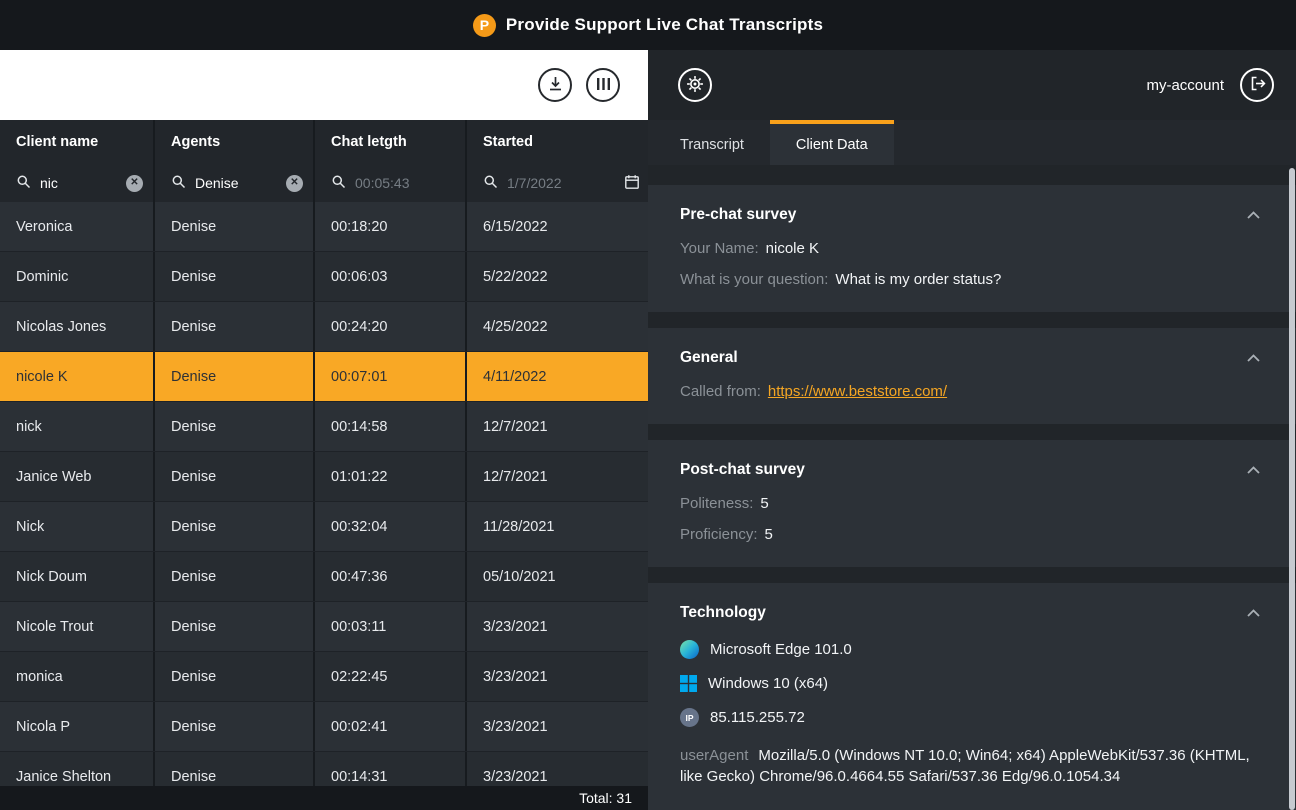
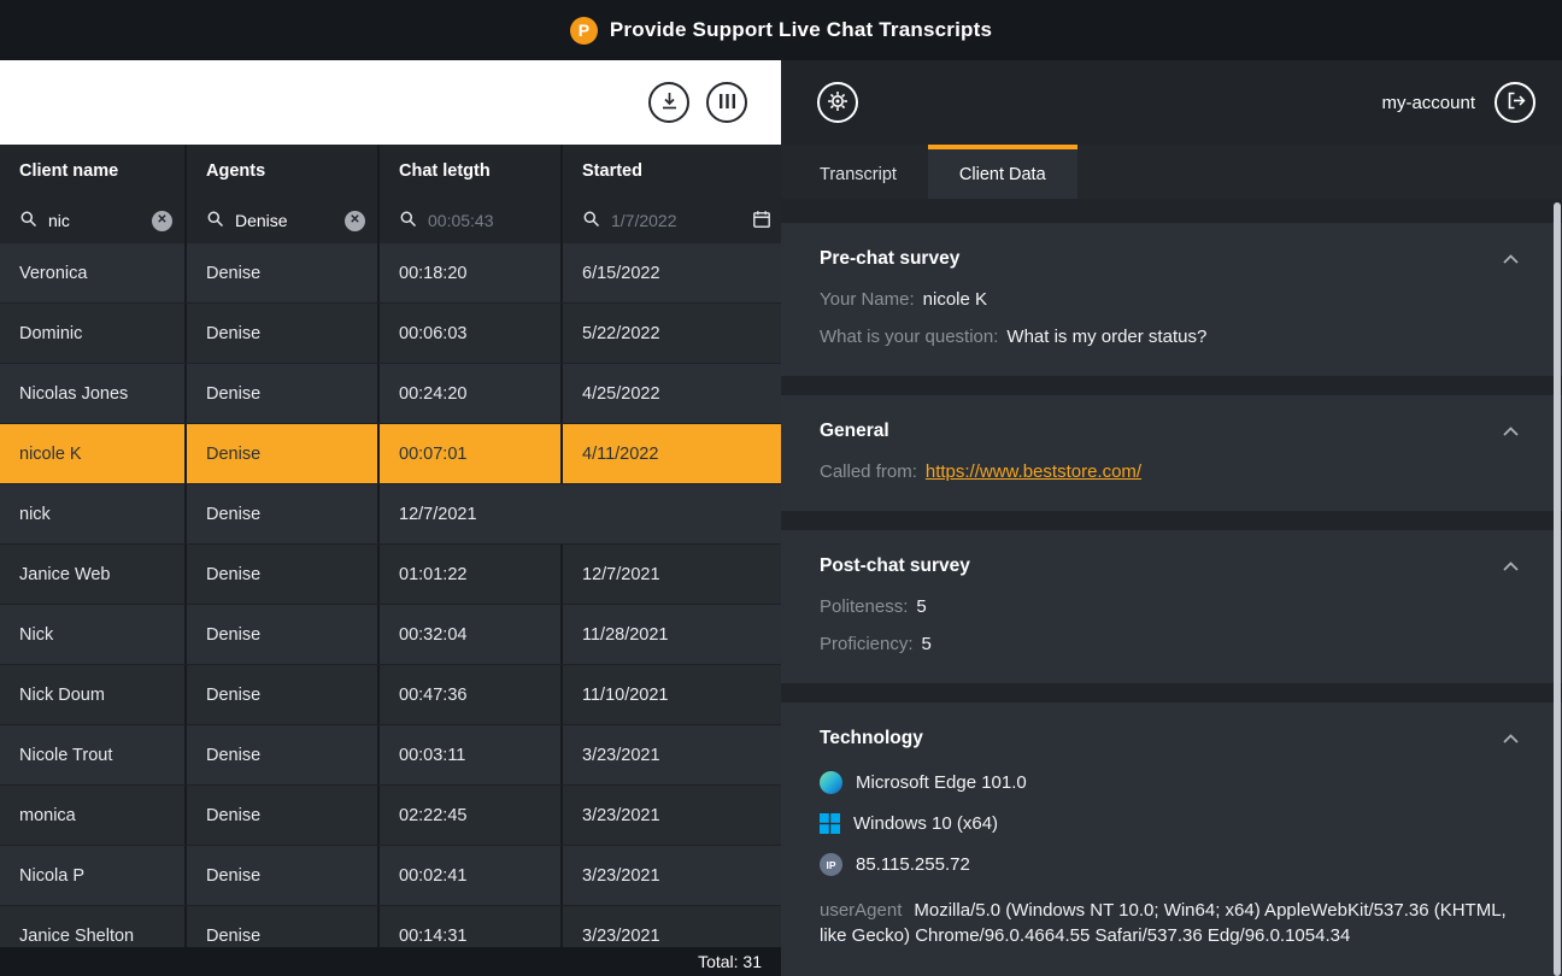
  P
  Provide Support Live Chat Transcripts
  my-account
  Client name
  Agents
  Chat letgth
  Started
  nic
  ✕
  Denise
  ✕
  00:05:43
  1/7/2022
  Veronica
  Denise
  00:18:20
  6/15/2022
  Dominic
  Denise
  00:06:03
  5/22/2022
  Nicolas Jones
  Denise
  00:24:20
  4/25/2022
  nicole K
  Denise
  00:07:01
  4/11/2022
  nick
  Denise
- 00:14:58
  12/7/2021
  Janice Web
  Denise
  01:01:22
  12/7/2021
  Nick
  Denise
  00:32:04
  11/28/2021
  Nick Doum
  Denise
  00:47:36
- 05/10/2021
+ 11/10/2021
  Nicole Trout
  Denise
  00:03:11
  3/23/2021
  monica
  Denise
  02:22:45
  3/23/2021
  Nicola P
  Denise
  00:02:41
  3/23/2021
  Janice Shelton
  Denise
  00:14:31
  3/23/2021
  Total: 31
  Transcript
  Client Data
  Pre-chat survey
  Your Name: nicole K
  What is your question: What is my order status?
  General
  Called from: https://www.beststore.com/
  Post-chat survey
  Politeness: 5
  Proficiency: 5
  Technology
  Microsoft Edge 101.0
  Windows 10 (x64)
  IP
  85.115.255.72
  userAgent Mozilla/5.0 (Windows NT 10.0; Win64; x64) AppleWebKit/537.36 (KHTML, like Gecko) Chrome/96.0.4664.55 Safari/537.36 Edg/96.0.1054.34
